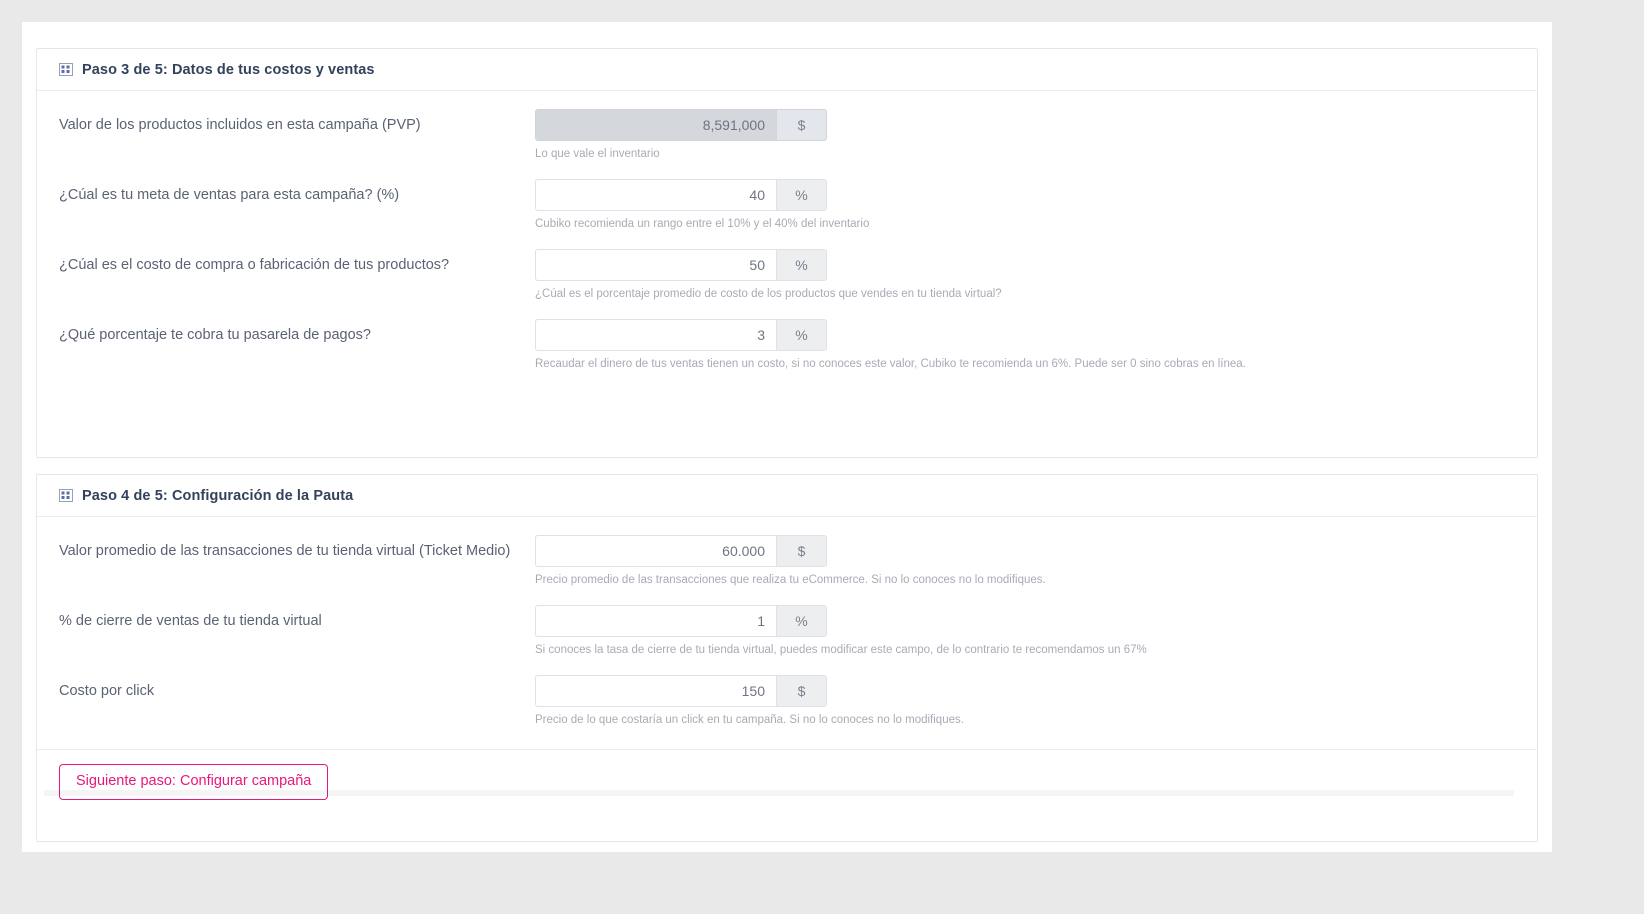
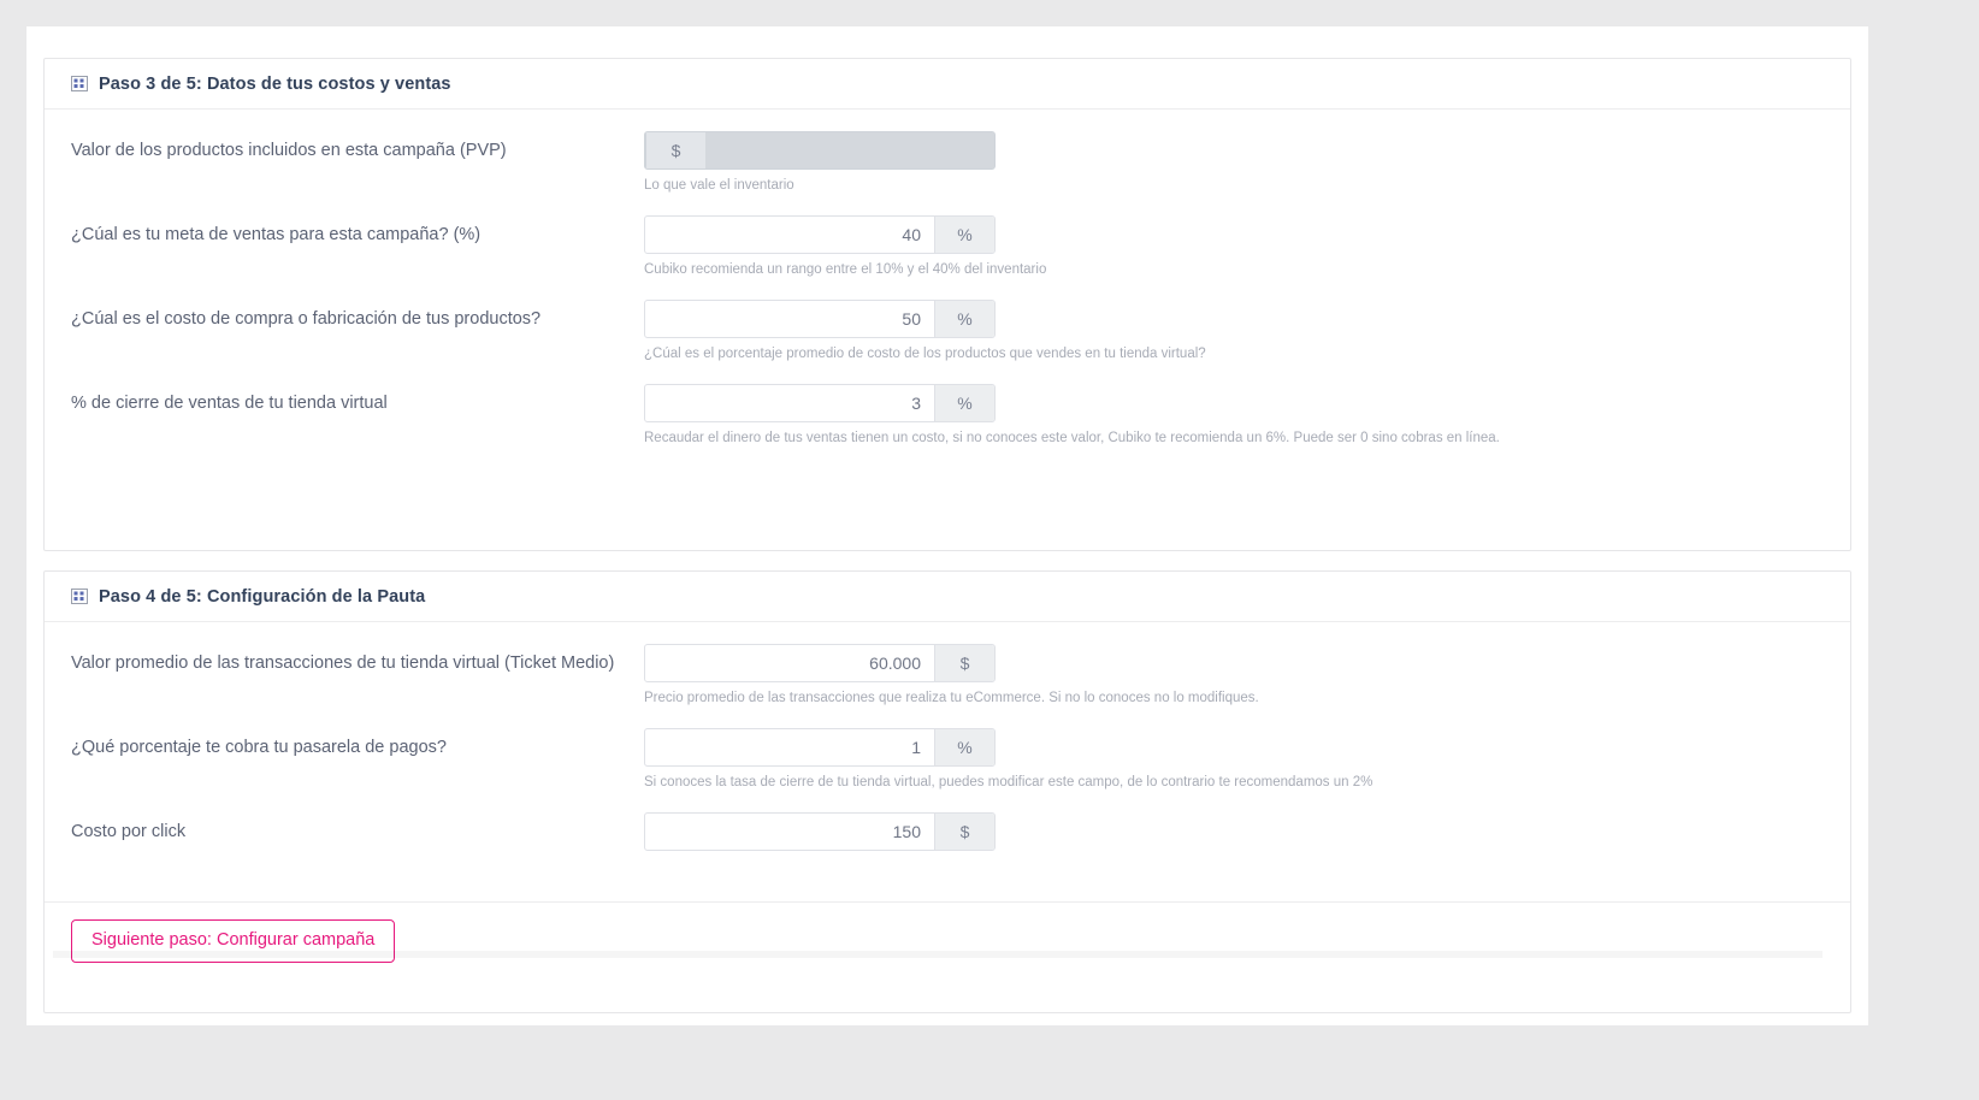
  Paso 3 de 5: Datos de tus costos y ventas
  Valor de los productos incluidos en esta campaña (PVP)
- 8,591,000
  $
  Lo que vale el inventario
  ¿Cúal es tu meta de ventas para esta campaña? (%)
  40
  %
  Cubiko recomienda un rango entre el 10% y el 40% del inventario
  ¿Cúal es el costo de compra o fabricación de tus productos?
  50
  %
  ¿Cúal es el porcentaje promedio de costo de los productos que vendes en tu tienda virtual?
- ¿Qué porcentaje te cobra tu pasarela de pagos?
+ % de cierre de ventas de tu tienda virtual
  3
  %
  Recaudar el dinero de tus ventas tienen un costo, si no conoces este valor, Cubiko te recomienda un 6%. Puede ser 0 sino cobras en línea.
  Paso 4 de 5: Configuración de la Pauta
  Valor promedio de las transacciones de tu tienda virtual (Ticket Medio)
  60.000
  $
  Precio promedio de las transacciones que realiza tu eCommerce. Si no lo conoces no lo modifiques.
- % de cierre de ventas de tu tienda virtual
+ ¿Qué porcentaje te cobra tu pasarela de pagos?
  1
  %
- Si conoces la tasa de cierre de tu tienda virtual, puedes modificar este campo, de lo contrario te recomendamos un 67%
+ Si conoces la tasa de cierre de tu tienda virtual, puedes modificar este campo, de lo contrario te recomendamos un 2%
  Costo por click
  150
  $
- Precio de lo que costaría un click en tu campaña. Si no lo conoces no lo modifiques.
  Siguiente paso: Configurar campaña
